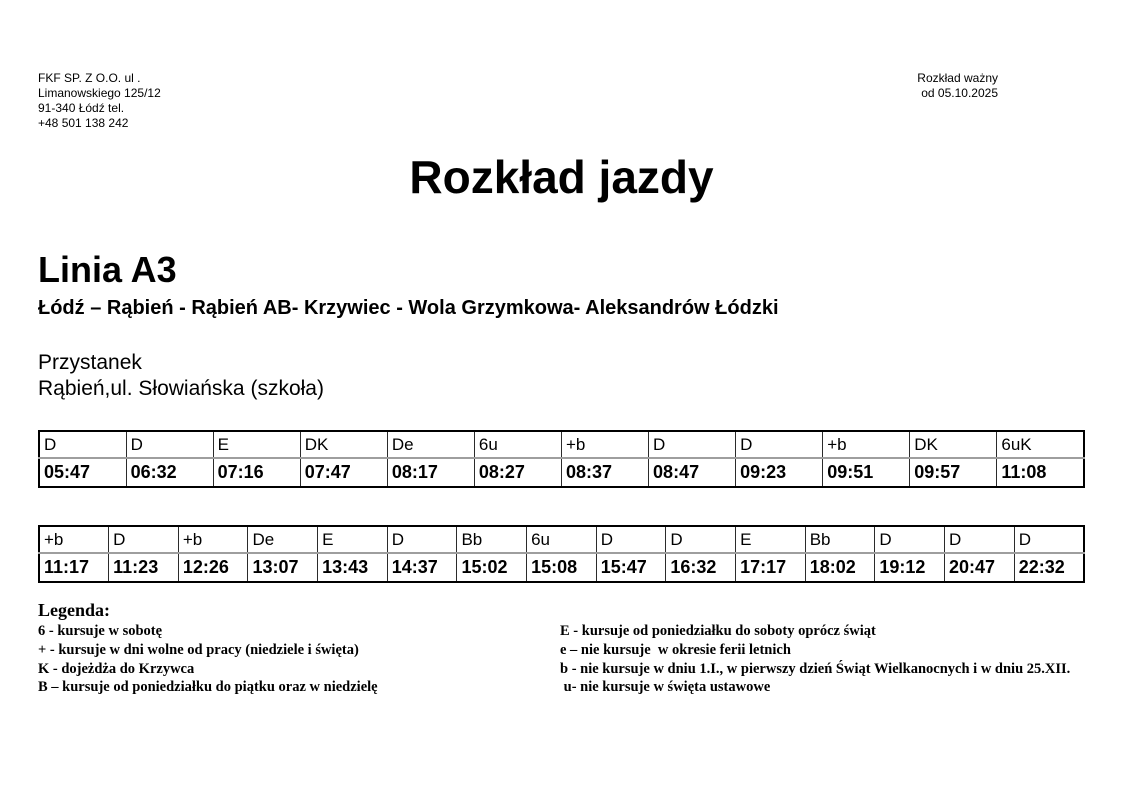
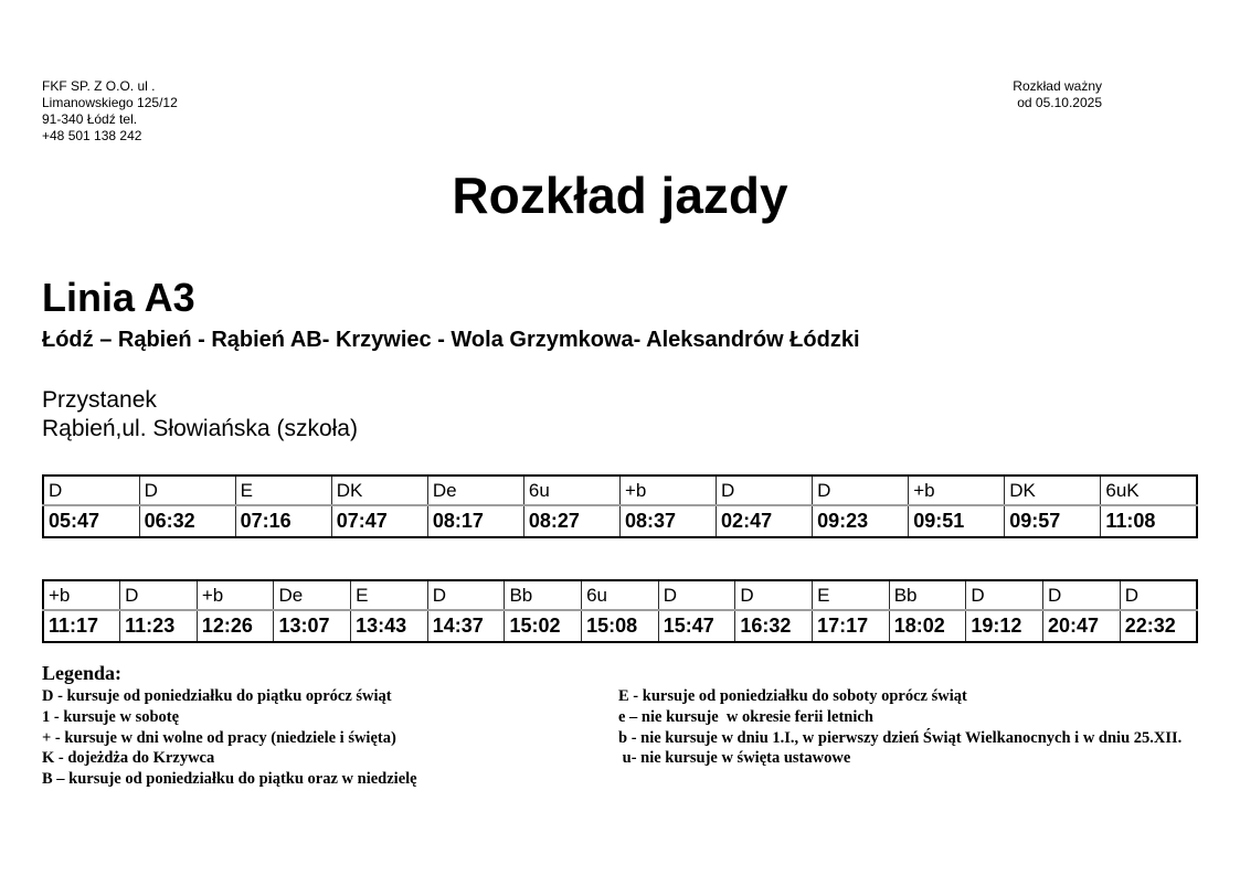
  FKF SP. Z O.O. ul .
  Limanowskiego 125/12
  91-340 Łódź tel.
  +48 501 138 242
  Rozkład ważny
  od 05.10.2025
  Rozkład jazdy
  Linia A3
  Łódź – Rąbień - Rąbień AB- Krzywiec - Wola Grzymkowa- Aleksandrów Łódzki
  Przystanek
  Rąbień,ul. Słowiańska (szkoła)
  D	D	E	DK	De	6u	+b	D	D	+b	DK	6uK
- 05:47	06:32	07:16	07:47	08:17	08:27	08:37	08:47	09:23	09:51	09:57	11:08
+ 05:47	06:32	07:16	07:47	08:17	08:27	08:37	02:47	09:23	09:51	09:57	11:08
  +b	D	+b	De	E	D	Bb	6u	D	D	E	Bb	D	D	D
  11:17	11:23	12:26	13:07	13:43	14:37	15:02	15:08	15:47	16:32	17:17	18:02	19:12	20:47	22:32
  Legenda:
+ D - kursuje od poniedziałku do piątku oprócz świąt
- 6 - kursuje w sobotę
+ 1 - kursuje w sobotę
  + - kursuje w dni wolne od pracy (niedziele i święta)
  K - dojeżdża do Krzywca
  B – kursuje od poniedziałku do piątku oraz w niedzielę
  E - kursuje od poniedziałku do soboty oprócz świąt
  e – nie kursuje w okresie ferii letnich
  b - nie kursuje w dniu 1.I., w pierwszy dzień Świąt Wielkanocnych i w dniu 25.XII.
  u- nie kursuje w święta ustawowe
